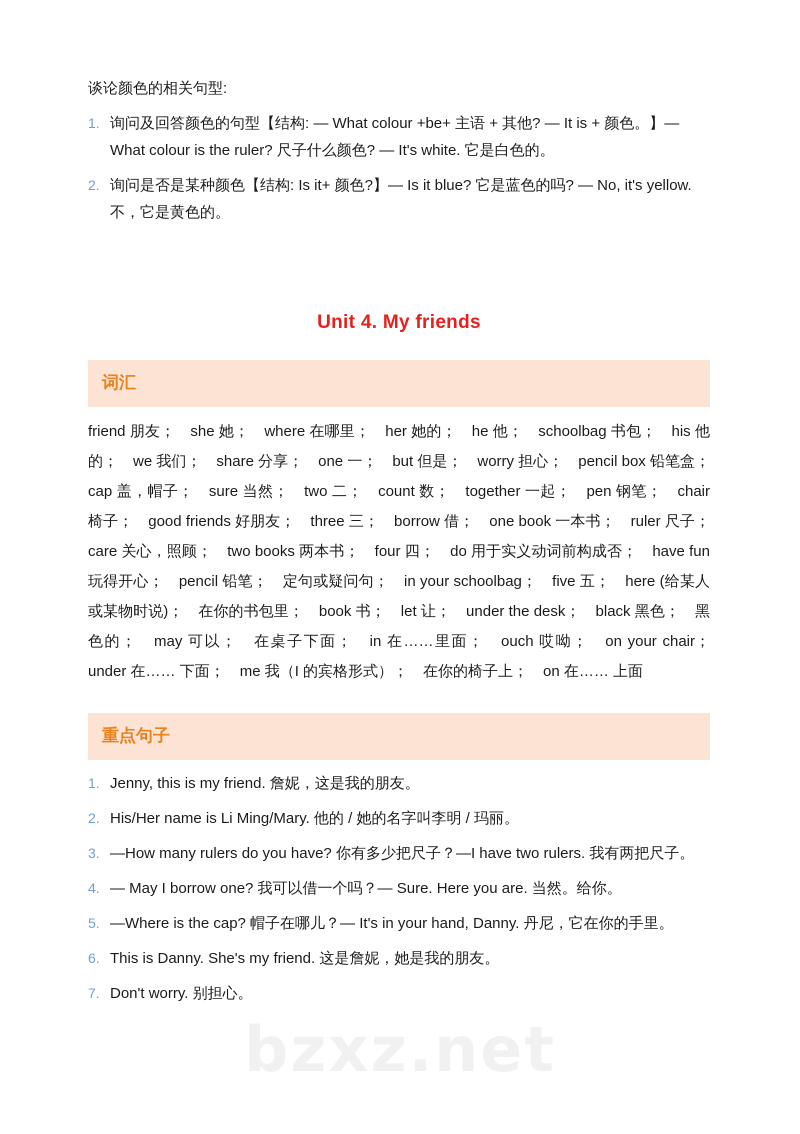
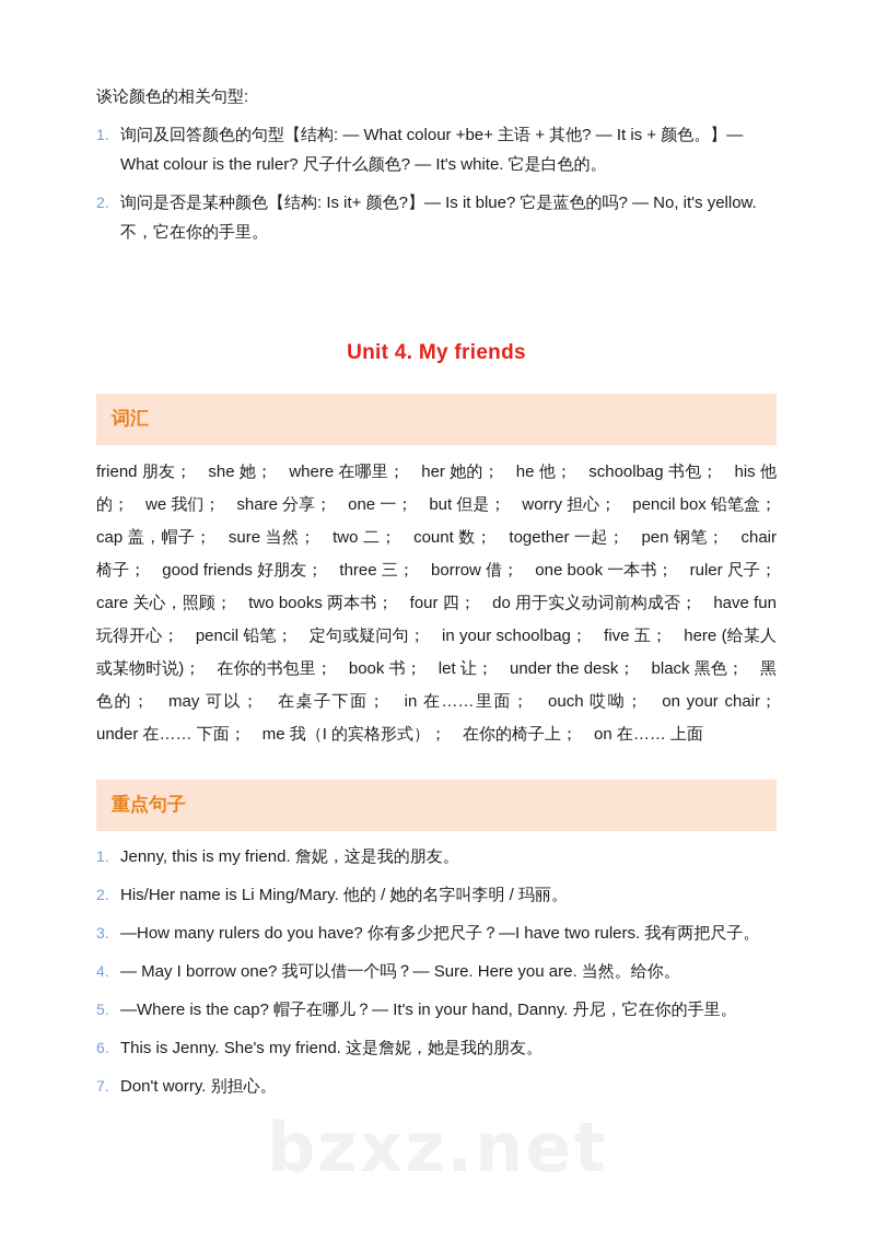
  谈论颜色的相关句型:
  1.
  询问及回答颜色的句型【结构: — What colour +be+ 主语 + 其他? — It is + 颜色。】— What colour is the ruler? 尺子什么颜色? — It's white. 它是白色的。
  2.
- 询问是否是某种颜色【结构: Is it+ 颜色?】— Is it blue? 它是蓝色的吗? — No, it's yellow. 不，它是黄色的。
+ 询问是否是某种颜色【结构: Is it+ 颜色?】— Is it blue? 它是蓝色的吗? — No, it's yellow. 不，它在你的手里。
  Unit 4. My friends
  词汇
  friend 朋友； she 她； where 在哪里； her 她的； he 他； schoolbag 书包； his 他的； we 我们； share 分享； one 一； but 但是； worry 担心； pencil box 铅笔盒； cap 盖，帽子； sure 当然； two 二； count 数； together 一起； pen 钢笔； chair 椅子； good friends 好朋友； three 三； borrow 借； one book 一本书； ruler 尺子； care 关心，照顾； two books 两本书； four 四； do 用于实义动词前构成否； have fun 玩得开心； pencil 铅笔； 定句或疑问句； in your schoolbag； five 五； here (给某人或某物时说)； 在你的书包里； book 书； let 让； under the desk； black 黑色； 黑色的； may 可以； 在桌子下面； in 在……里面； ouch 哎呦； on your chair； under 在…… 下面； me 我（I 的宾格形式）； 在你的椅子上； on 在…… 上面
  重点句子
  1.
  Jenny, this is my friend. 詹妮，这是我的朋友。
  2.
  His/Her name is Li Ming/Mary. 他的 / 她的名字叫李明 / 玛丽。
  3.
  —How many rulers do you have? 你有多少把尺子？—I have two rulers. 我有两把尺子。
  4.
  — May I borrow one? 我可以借一个吗？— Sure. Here you are. 当然。给你。
  5.
  —Where is the cap? 帽子在哪儿？— It's in your hand, Danny. 丹尼，它在你的手里。
  6.
- This is Danny. She's my friend. 这是詹妮，她是我的朋友。
+ This is Jenny. She's my friend. 这是詹妮，她是我的朋友。
  7.
  Don't worry. 别担心。
